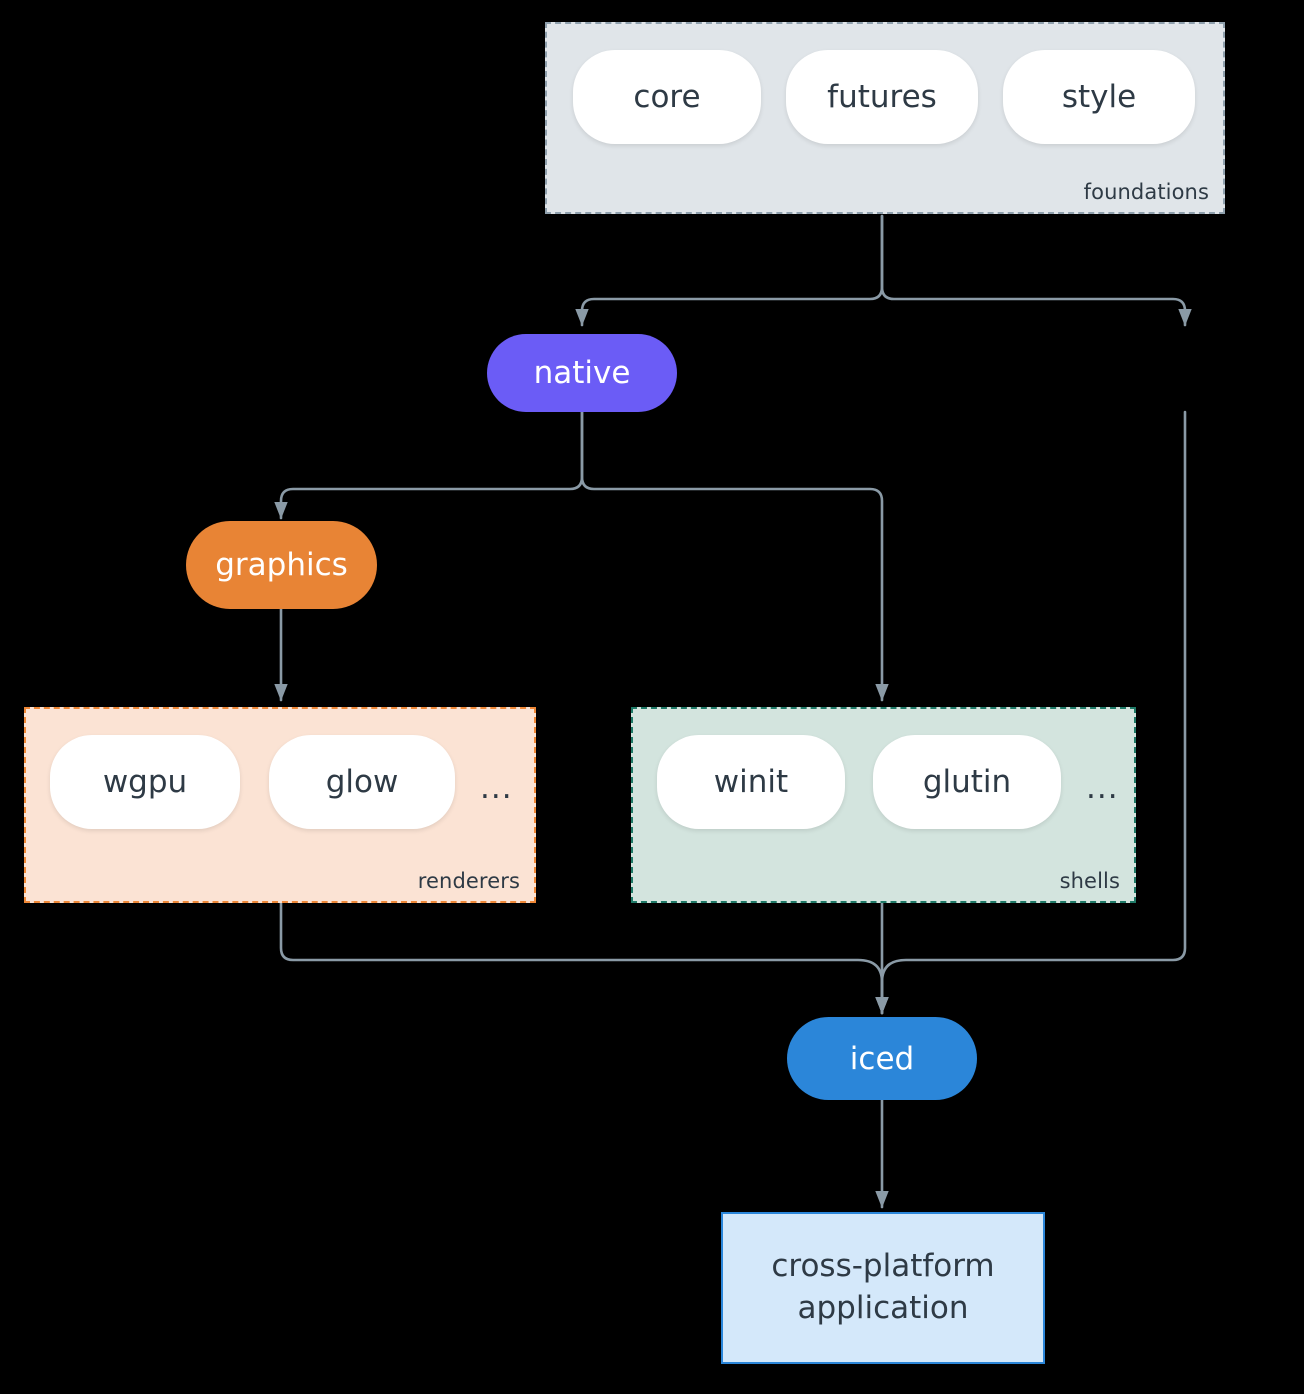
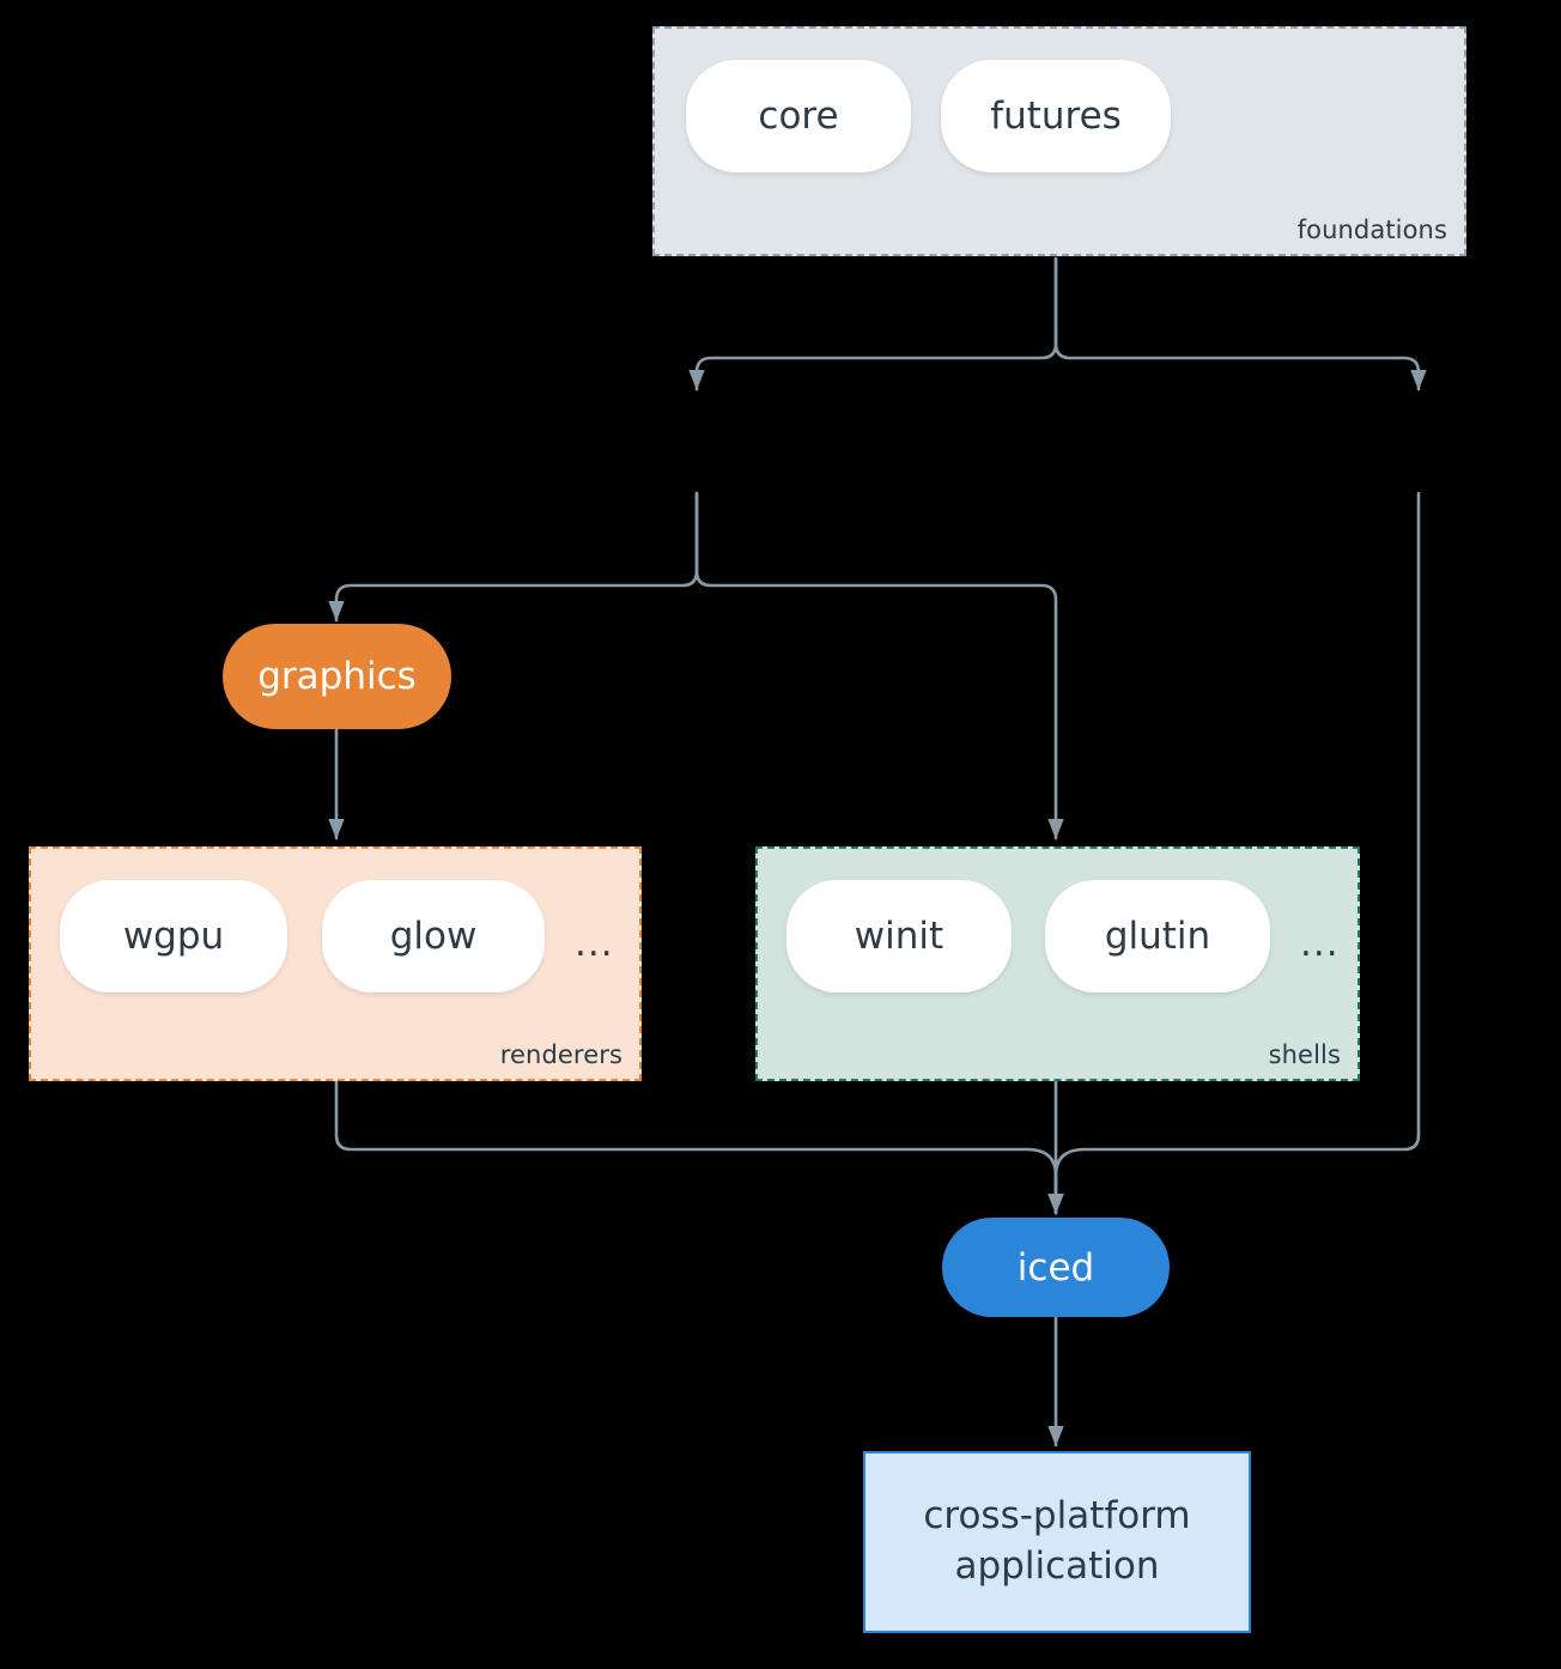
  foundations
  core
  futures
- style
- native
  graphics
  renderers
  wgpu
  glow
  ...
  shells
  winit
  glutin
  ...
  iced
  cross-platform
  application
